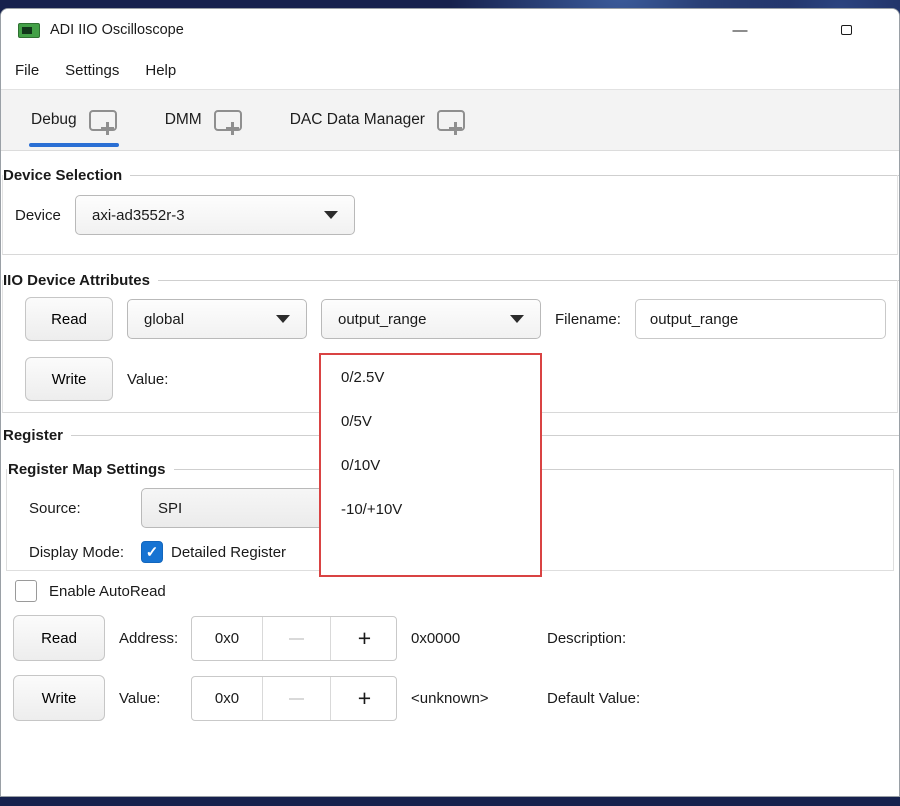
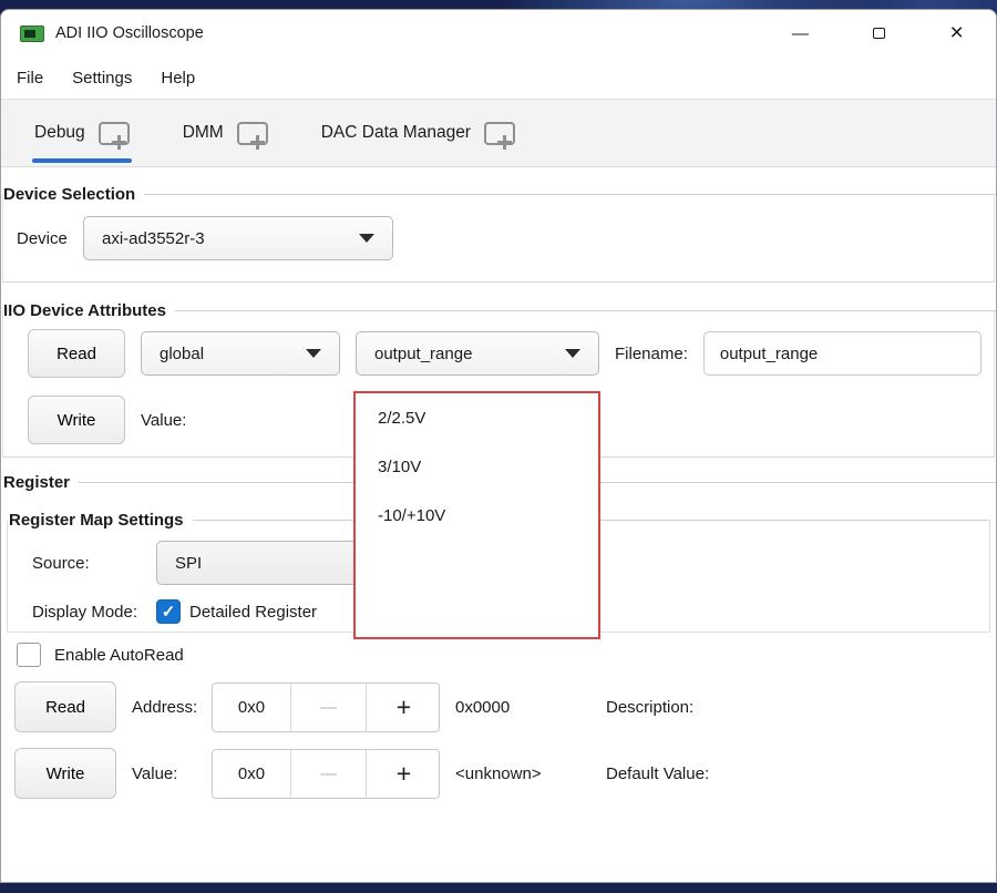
  ADI IIO Oscilloscope
  —
+ ×
  File
  Settings
  Help
  Debug
  DMM
  DAC Data Manager
  Device Selection
  Device
  axi-ad3552r-3
  IIO Device Attributes
  Read
  global
  output_range
  Filename:
  output_range
  Write
  Value:
  Register
  Register Map Settings
  Source:
  SPI
  Display Mode:
  ✓
  Detailed Register
  Enable AutoRead
  Read
  Address:
  0x0
  —
  +
  0x0000
  Description:
  Write
  Value:
  0x0
  —
  +
  <unknown>
  Default Value:
- 0/2.5V
+ 2/2.5V
- 0/5V
- 0/10V
+ 3/10V
  -10/+10V
